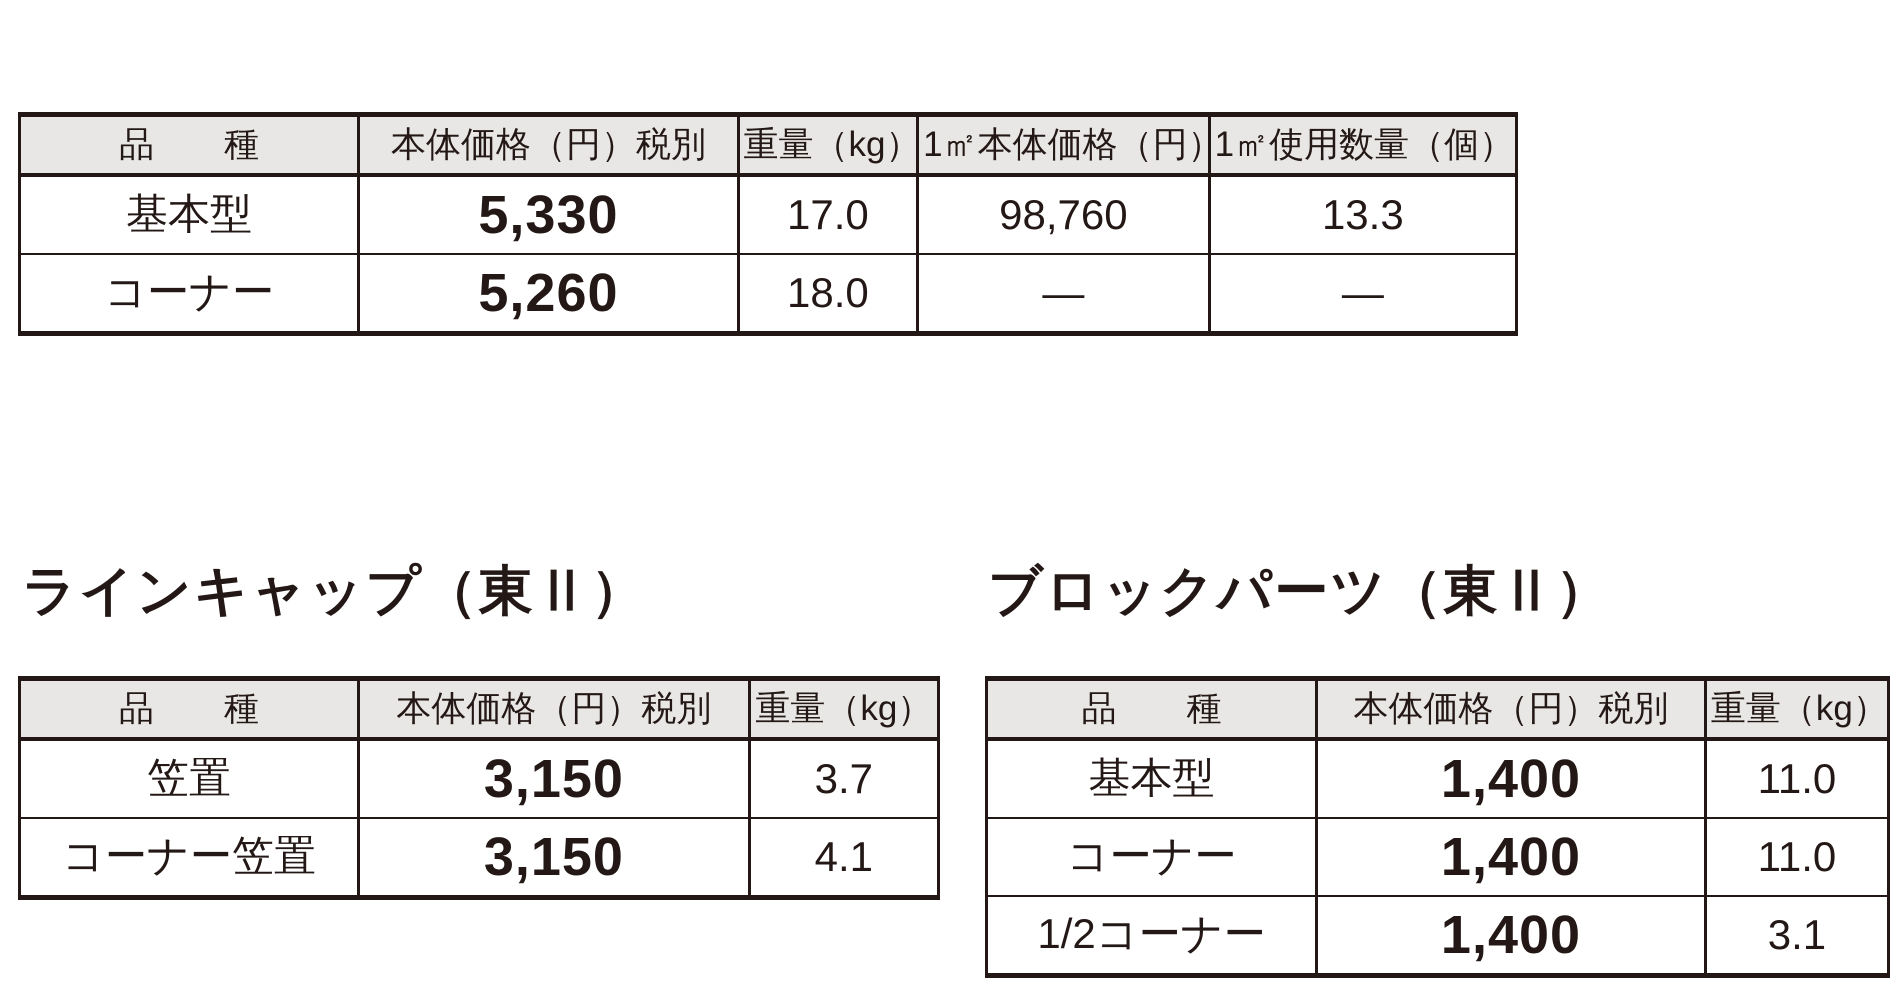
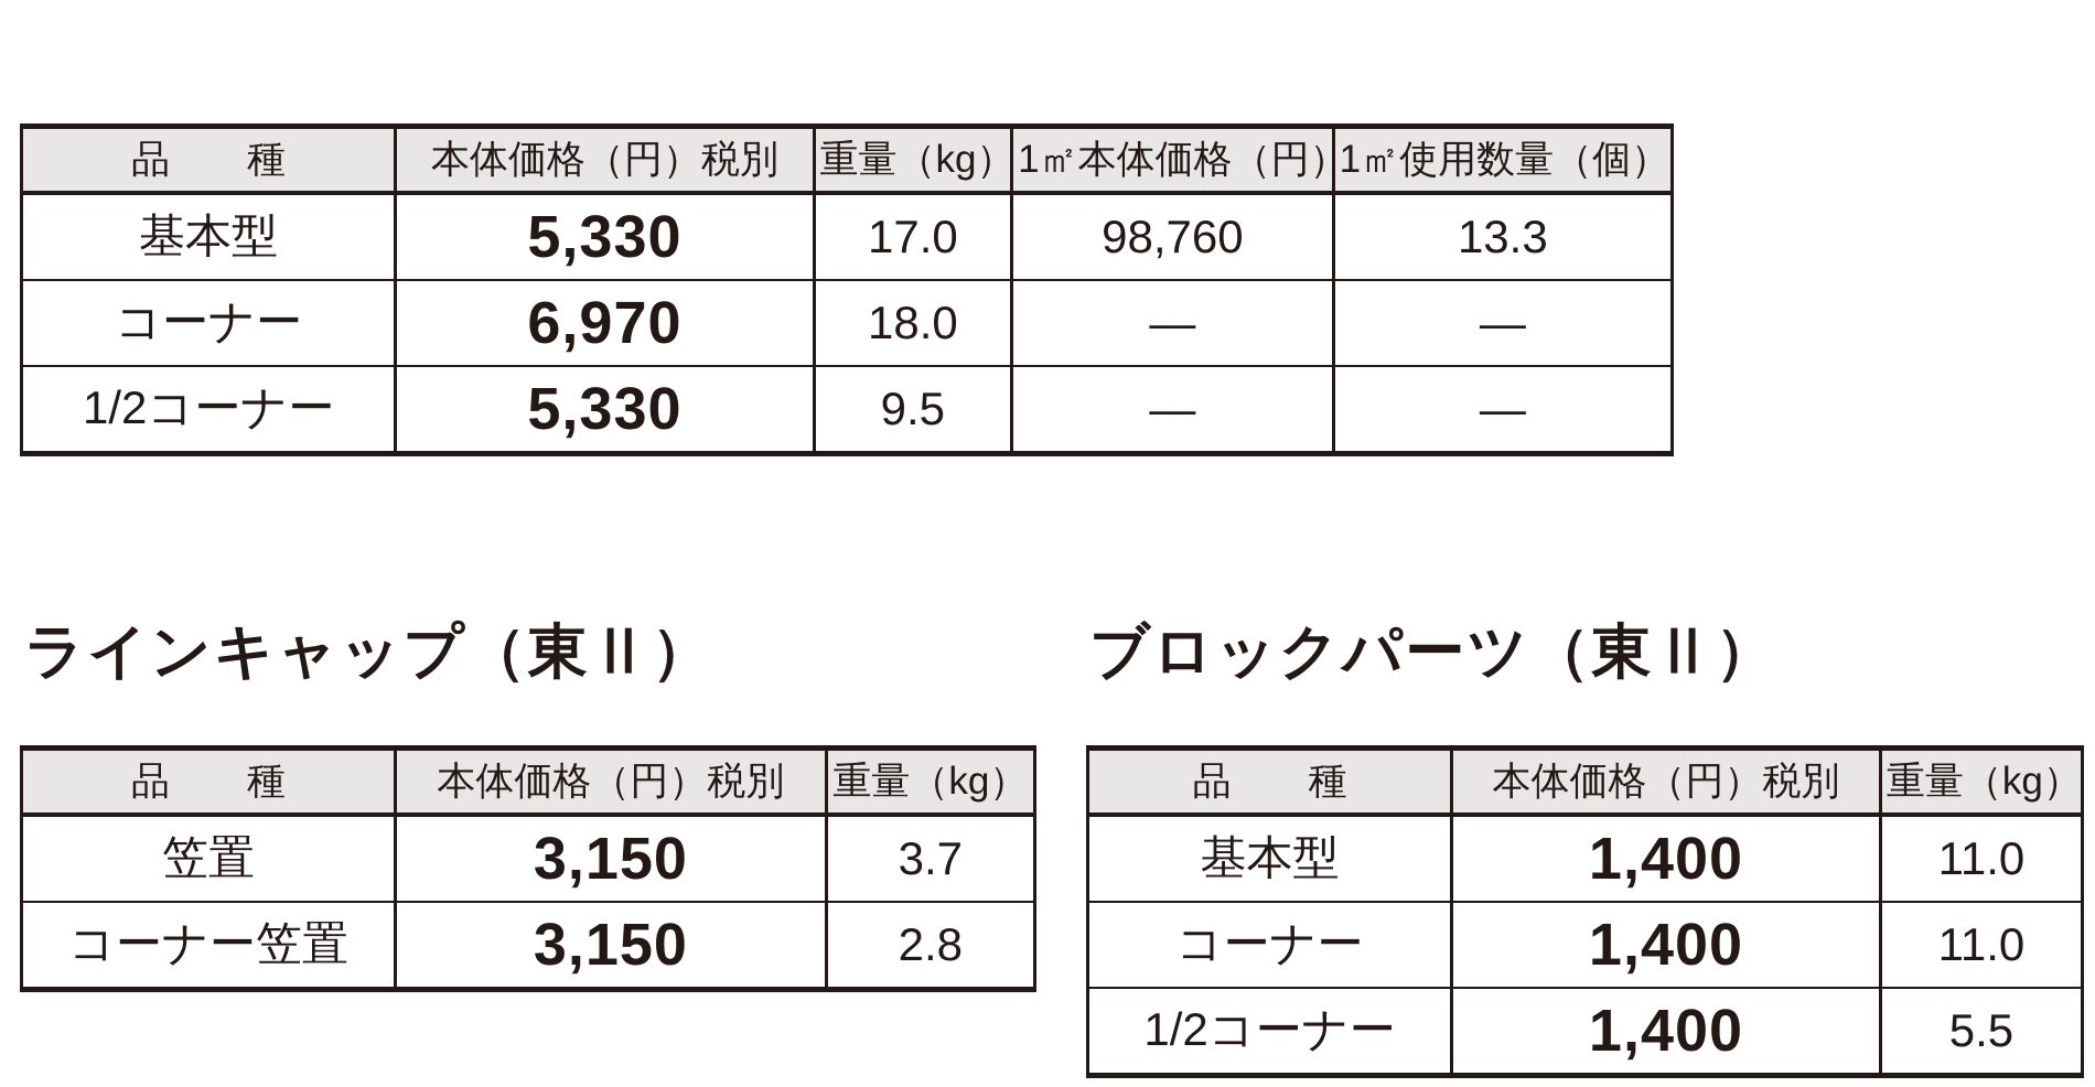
  品 種	本体価格（円）税別	重量（kg）	1㎡本体価格（円）	1㎡使用数量（個）
  基本型	5,330	17.0	98,760	13.3
- コーナー	5,260	18.0	—	—
+ コーナー	6,970	18.0	—	—
+ 1/2コーナー	5,330	9.5	—	—
  ラインキャップ（東Ⅱ）
  品 種	本体価格（円）税別	重量（kg）
  笠置	3,150	3.7
- コーナー笠置	3,150	4.1
+ コーナー笠置	3,150	2.8
  ブロックパーツ（東Ⅱ）
  品 種	本体価格（円）税別	重量（kg）
  基本型	1,400	11.0
  コーナー	1,400	11.0
- 1/2コーナー	1,400	3.1
+ 1/2コーナー	1,400	5.5
